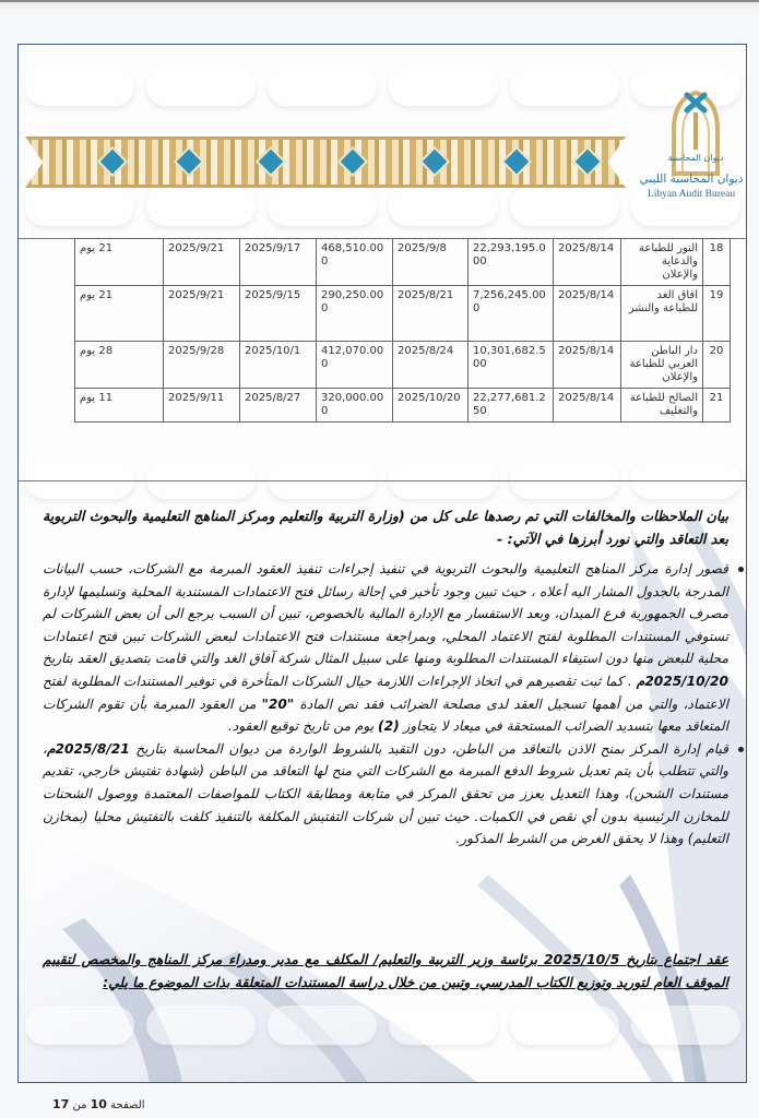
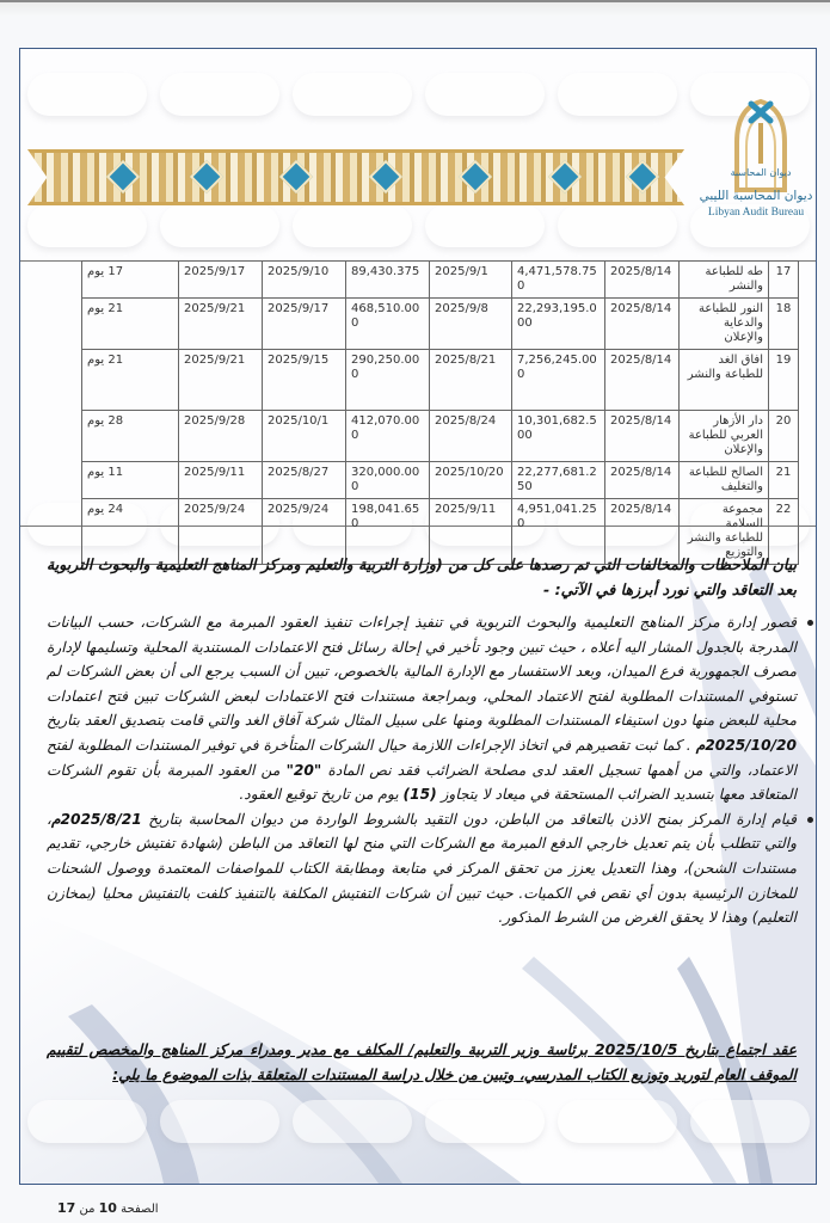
  ديوان المحاسبة
  ديوان المحاسبة الليبي
  Libyan Audit Bureau
+ 17	طه للطباعة والنشر	2025/8/14	4,471,578.750	2025/9/1	89,430.375	2025/9/10	2025/9/17	17 يوم
  18	النور للطباعة والدعاية والإعلان	2025/8/14	22,293,195.000	2025/9/8	468,510.000	2025/9/17	2025/9/21	21 يوم
  19	افاق الغد للطباعة والنشر	2025/8/14	7,256,245.000	2025/8/21	290,250.000	2025/9/15	2025/9/21	21 يوم
- 20	دار الباطن العربي للطباعة والإعلان	2025/8/14	10,301,682.500	2025/8/24	412,070.000	2025/10/1	2025/9/28	28 يوم
+ 20	دار الأزهار العربي للطباعة والإعلان	2025/8/14	10,301,682.500	2025/8/24	412,070.000	2025/10/1	2025/9/28	28 يوم
  21	الصالح للطباعة والتغليف	2025/8/14	22,277,681.250	2025/10/20	320,000.000	2025/8/27	2025/9/11	11 يوم
+ 22	مجموعة السلامة للطباعة والنشر والتوزيع	2025/8/14	4,951,041.250	2025/9/11	198,041.650	2025/9/24	2025/9/24	24 يوم
  بيان الملاحظات والمخالفات التي تم رصدها على كل من (وزارة التربية والتعليم ومركز المناهج التعليمية والبحوث التربوية بعد التعاقد والتي نورد أبرزها في الآتي: -
- قصور إدارة مركز المناهج التعليمية والبحوث التربوية في تنفيذ إجراءات تنفيذ العقود المبرمة مع الشركات، حسب البيانات المدرجة بالجدول المشار اليه أعلاه ، حيث تبين وجود تأخير في إحالة رسائل فتح الاعتمادات المستندية المحلية وتسليمها لإدارة مصرف الجمهورية فرع الميدان، وبعد الاستفسار مع الإدارة المالية بالخصوص، تبين أن السبب يرجع الى أن بعض الشركات لم تستوفي المستندات المطلوبة لفتح الاعتماد المحلي، وبمراجعة مستندات فتح الاعتمادات لبعض الشركات تبين فتح اعتمادات محلية للبعض منها دون استيفاء المستندات المطلوبة ومنها على سبيل المثال شركة آفاق الغد والتي قامت بتصديق العقد بتاريخ 2025/10/20م . كما ثبت تقصيرهم في اتخاذ الإجراءات اللازمة حيال الشركات المتأخرة في توفير المستندات المطلوبة لفتح الاعتماد، والتي من أهمها تسجيل العقد لدى مصلحة الضرائب فقد نص المادة "20" من العقود المبرمة بأن تقوم الشركات المتعاقد معها بتسديد الضرائب المستحقة في ميعاد لا يتجاوز (2) يوم من تاريخ توقيع العقود.
+ قصور إدارة مركز المناهج التعليمية والبحوث التربوية في تنفيذ إجراءات تنفيذ العقود المبرمة مع الشركات، حسب البيانات المدرجة بالجدول المشار اليه أعلاه ، حيث تبين وجود تأخير في إحالة رسائل فتح الاعتمادات المستندية المحلية وتسليمها لإدارة مصرف الجمهورية فرع الميدان، وبعد الاستفسار مع الإدارة المالية بالخصوص، تبين أن السبب يرجع الى أن بعض الشركات لم تستوفي المستندات المطلوبة لفتح الاعتماد المحلي، وبمراجعة مستندات فتح الاعتمادات لبعض الشركات تبين فتح اعتمادات محلية للبعض منها دون استيفاء المستندات المطلوبة ومنها على سبيل المثال شركة آفاق الغد والتي قامت بتصديق العقد بتاريخ 2025/10/20م . كما ثبت تقصيرهم في اتخاذ الإجراءات اللازمة حيال الشركات المتأخرة في توفير المستندات المطلوبة لفتح الاعتماد، والتي من أهمها تسجيل العقد لدى مصلحة الضرائب فقد نص المادة "20" من العقود المبرمة بأن تقوم الشركات المتعاقد معها بتسديد الضرائب المستحقة في ميعاد لا يتجاوز (15) يوم من تاريخ توقيع العقود.
- قيام إدارة المركز بمنح الاذن بالتعاقد من الباطن، دون التقيد بالشروط الواردة من ديوان المحاسبة بتاريخ 2025/8/21م، والتي تتطلب بأن يتم تعديل شروط الدفع المبرمة مع الشركات التي منح لها التعاقد من الباطن (شهادة تفتيش خارجي، تقديم مستندات الشحن)، وهذا التعديل يعزز من تحقق المركز في متابعة ومطابقة الكتاب للمواصفات المعتمدة ووصول الشحنات للمخازن الرئيسية بدون أي نقص في الكميات. حيث تبين أن شركات التفتيش المكلفة بالتنفيذ كلفت بالتفتيش محليا (بمخازن التعليم) وهذا لا يحقق الغرض من الشرط المذكور.
+ قيام إدارة المركز بمنح الاذن بالتعاقد من الباطن، دون التقيد بالشروط الواردة من ديوان المحاسبة بتاريخ 2025/8/21م، والتي تتطلب بأن يتم تعديل خارجي الدفع المبرمة مع الشركات التي منح لها التعاقد من الباطن (شهادة تفتيش خارجي، تقديم مستندات الشحن)، وهذا التعديل يعزز من تحقق المركز في متابعة ومطابقة الكتاب للمواصفات المعتمدة ووصول الشحنات للمخازن الرئيسية بدون أي نقص في الكميات. حيث تبين أن شركات التفتيش المكلفة بالتنفيذ كلفت بالتفتيش محليا (بمخازن التعليم) وهذا لا يحقق الغرض من الشرط المذكور.
  عقد اجتماع بتاريخ 2025/10/5 برئاسة وزير التربية والتعليم/ المكلف مع مدير ومدراء مركز المناهج والمخصص لتقييم الموقف العام لتوريد وتوزيع الكتاب المدرسي، وتبين من خلال دراسة المستندات المتعلقة بذات الموضوع ما يلي:
  الصفحة 10 من 17
